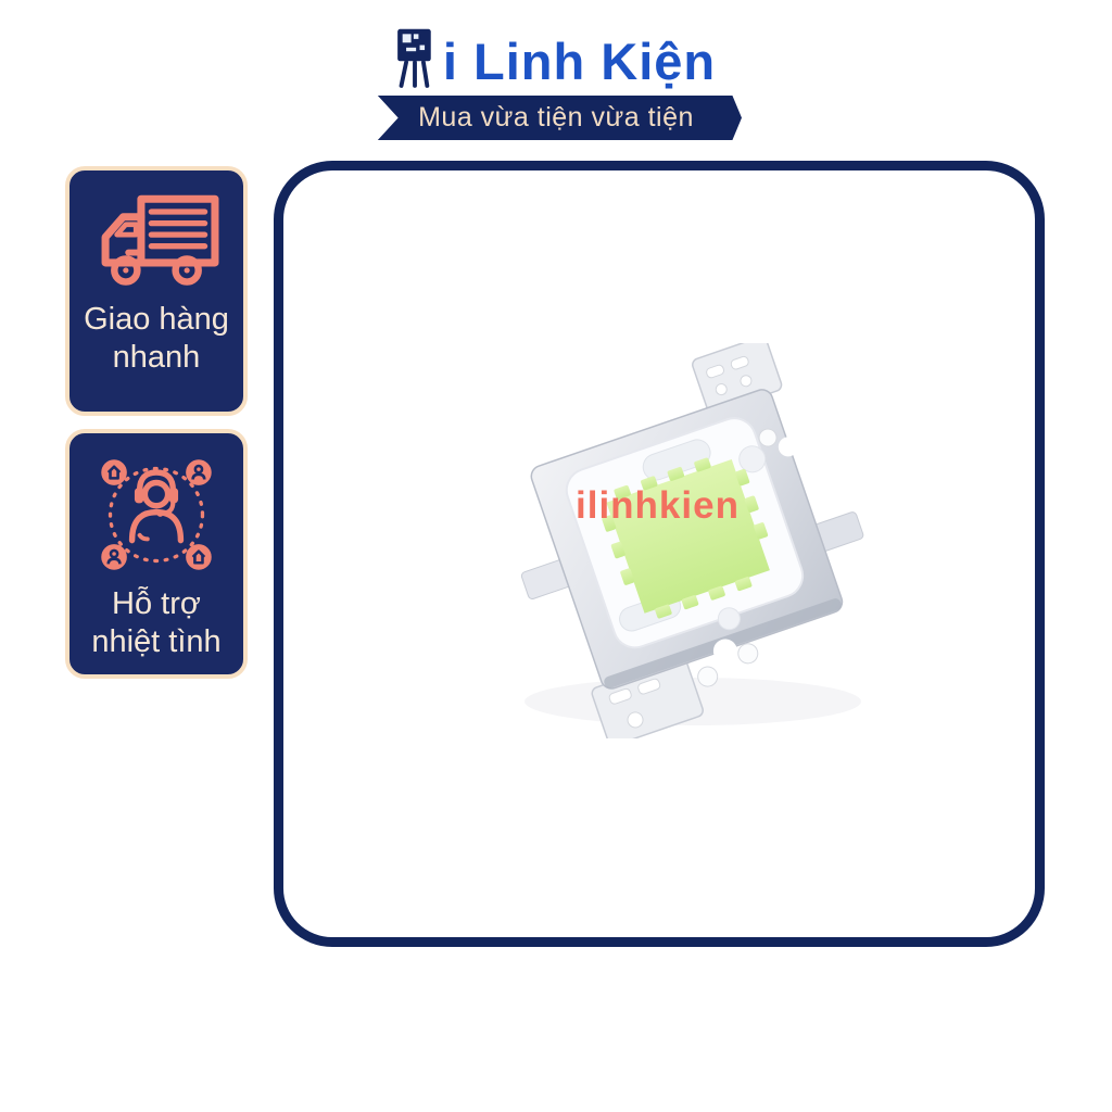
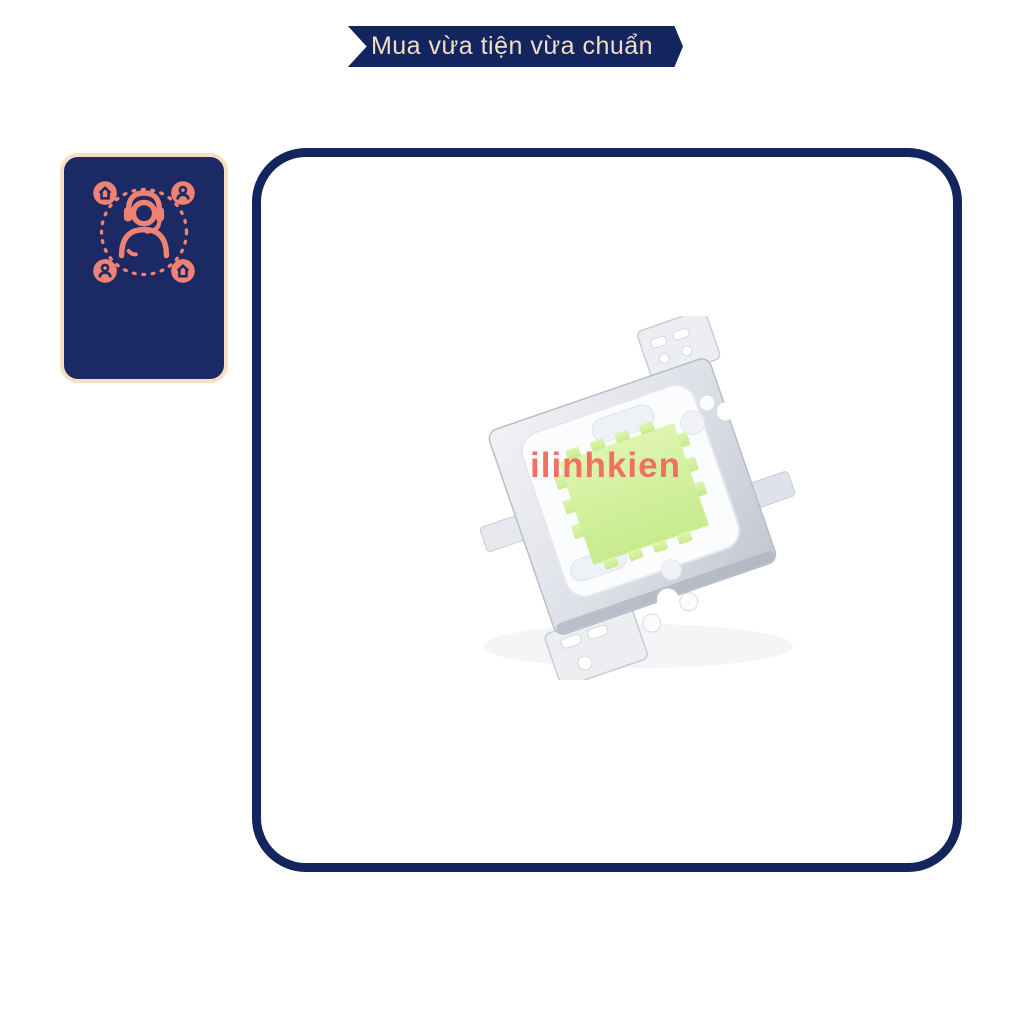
- i Linh Kiện
- Mua vừa tiện vừa tiện
+ Mua vừa tiện vừa chuẩn
- Giao hàng
- nhanh
- Hỗ trợ
- nhiệt tình
  ilinhkien
